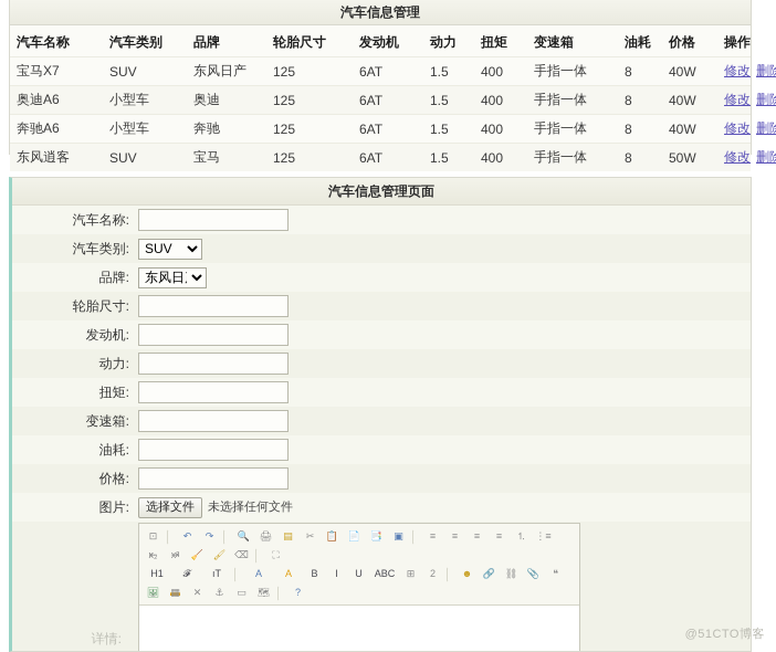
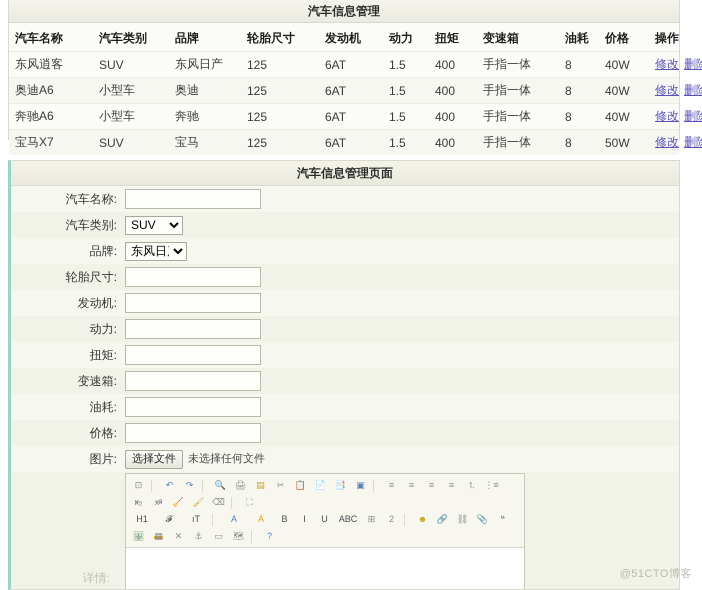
  汽车信息管理
  汽车名称	汽车类别	品牌	轮胎尺寸	发动机	动力	扭矩	变速箱	油耗	价格	操作
- 宝马X7	SUV	东风日产	125	6AT	1.5	400	手指一体	8	40W	修改 删
+ 东风逍客	SUV	东风日产	125	6AT	1.5	400	手指一体	8	40W	修改 删
  奥迪A6	小型车	奥迪	125	6AT	1.5	400	手指一体	8	40W	修改 删
  奔驰A6	小型车	奔驰	125	6AT	1.5	400	手指一体	8	40W	修改 删
- 东风逍客	SUV	宝马	125	6AT	1.5	400	手指一体	8	50W	修改 删
+ 宝马X7	SUV	宝马	125	6AT	1.5	400	手指一体	8	50W	修改 删
  汽车信息管理页面
  汽车名称:
  汽车类别:	SUV
  品牌:	东风日
  轮胎尺寸:
  发动机:
  动力:
  扭矩:
  变速箱:
  油耗:
  价格:
  图片:	选择文件 未选择任何文件
  	⊡ ↶ ↷ 🔍 🖨 ▤ ✂ 📋 📄 📑 ▣ ≡ ≡ ≡ ≡ ⒈ ⋮≡⇤ ⇥ x₂ x² 🧹 🖌 ⌫ ⛶ H1 𝓕 ıT A A B I U ABC ⊞ 2 ☻ 🔗 ⛓ 📎 ❝⤓ ▬ 🖼 ▦ ✕ ⚓ ▭ 🗺 ?
  详情:
  @51CTO博客
